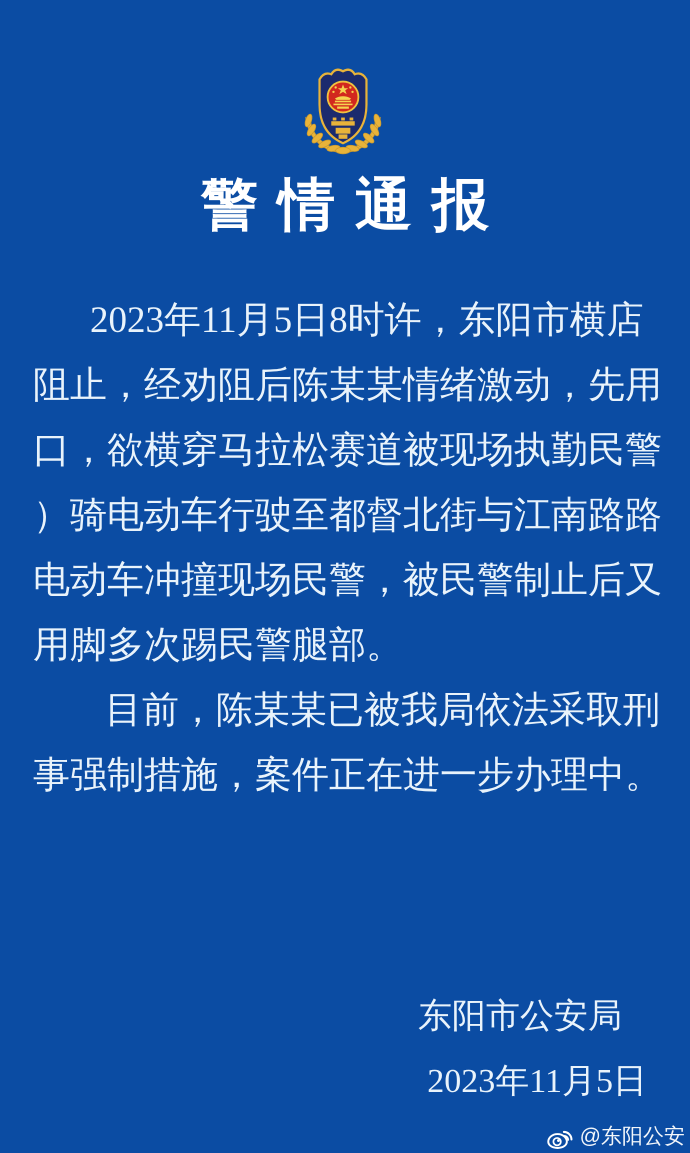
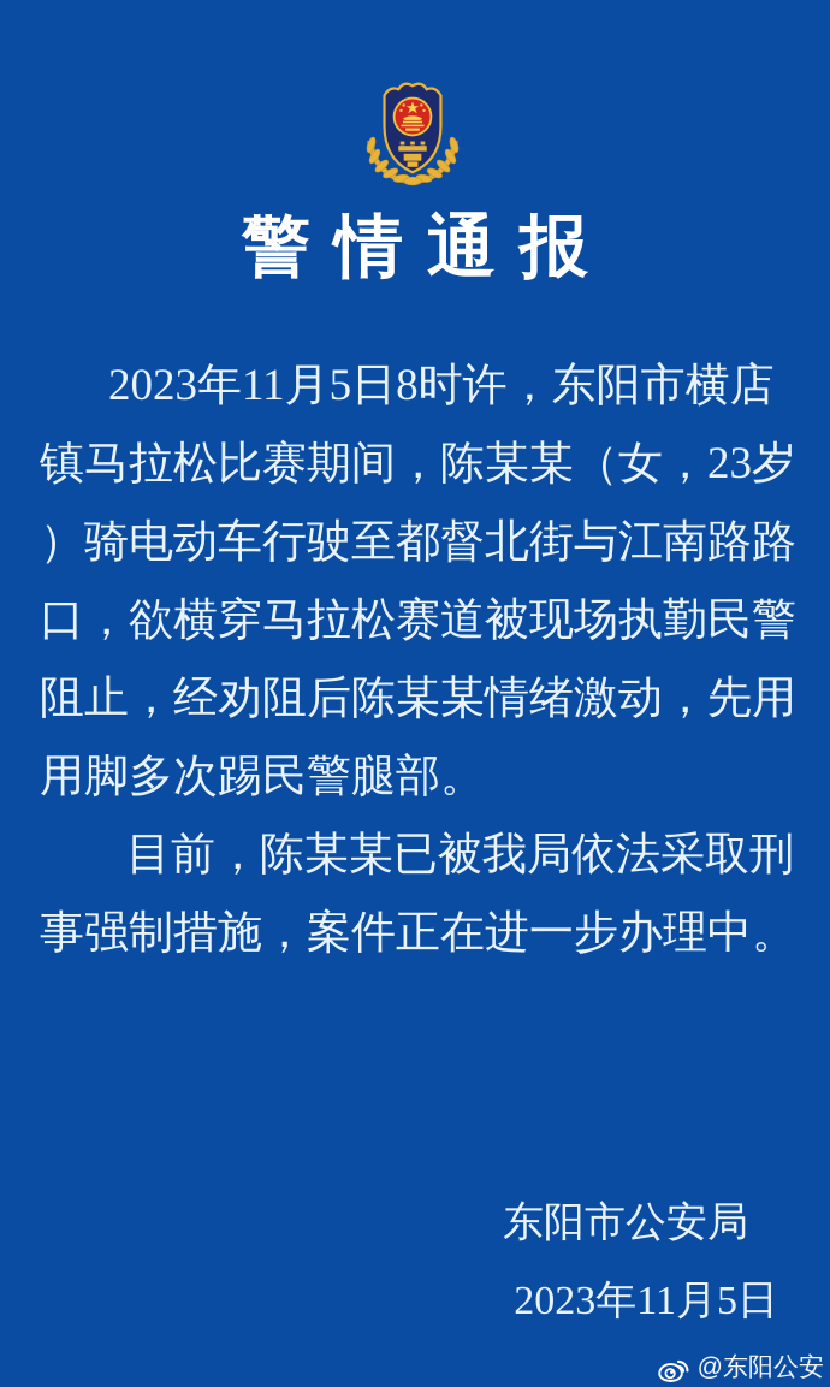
  警情通报
  2023年11月5日8时许，东阳市横店
+ 镇马拉松比赛期间，陈某某（女，23岁
- 阻止，经劝阻后陈某某情绪激动，先用
+ ）骑电动车行驶至都督北街与江南路路
  口，欲横穿马拉松赛道被现场执勤民警
- ）骑电动车行驶至都督北街与江南路路
+ 阻止，经劝阻后陈某某情绪激动，先用
- 电动车冲撞现场民警，被民警制止后又
  用脚多次踢民警腿部。
  目前，陈某某已被我局依法采取刑
  事强制措施，案件正在进一步办理中。
  东阳市公安局
  2023年11月5日
  @东阳公安
